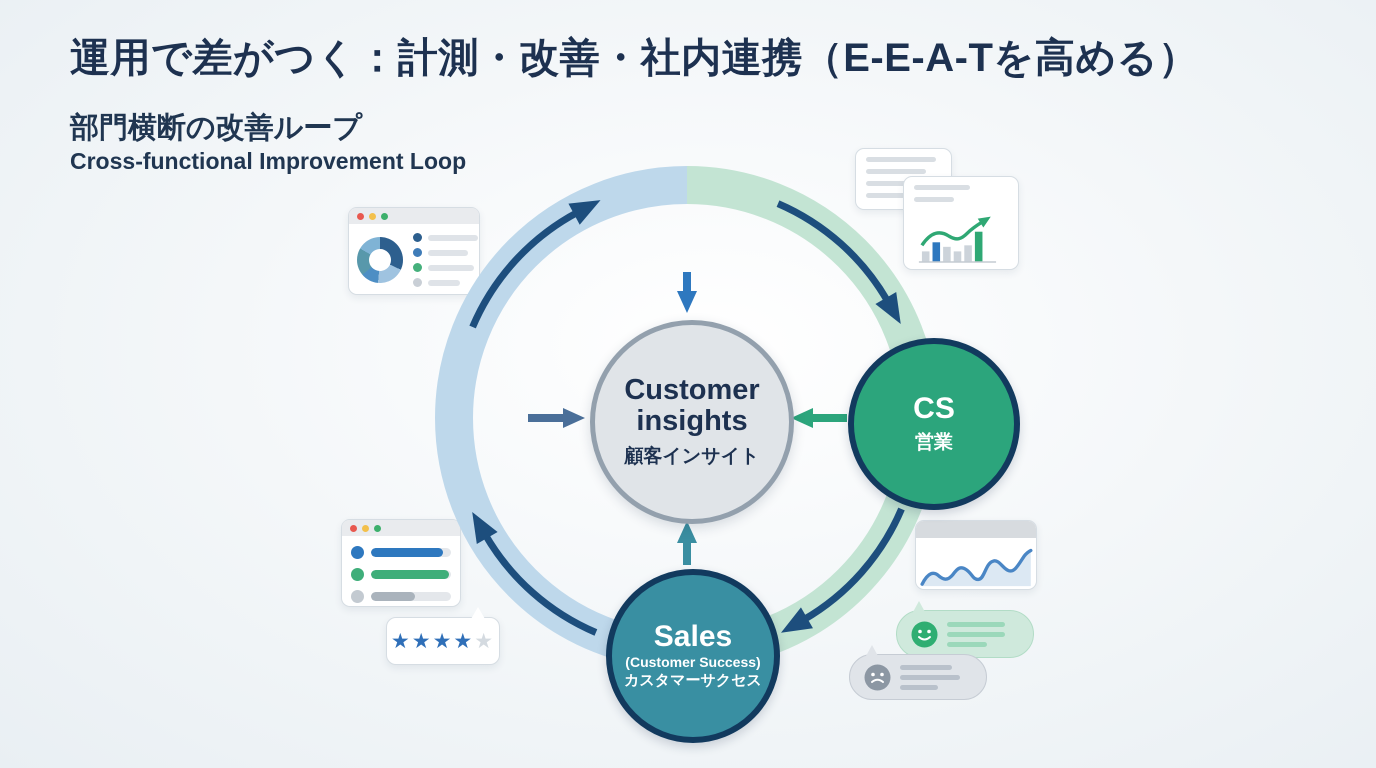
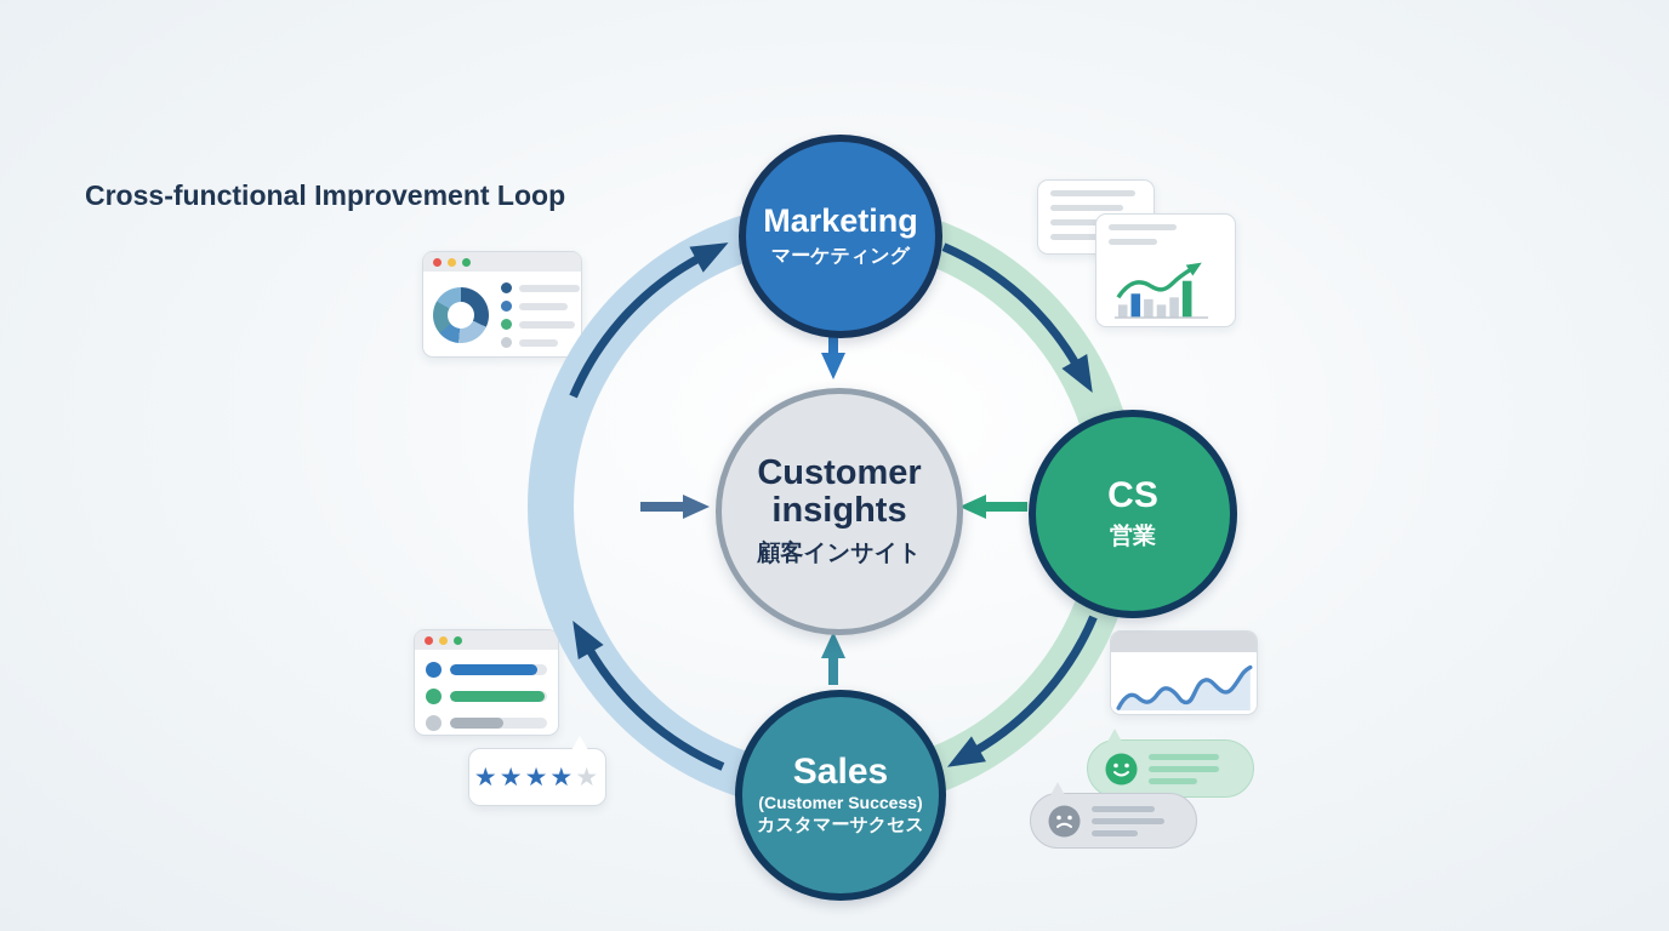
- 運用で差がつく：計測・改善・社内連携（E-E-A-Tを高める）
- 部門横断の改善ループ
  Cross-functional Improvement Loop
+ Marketing
+ マーケティング
  CS
  営業
  Sales
  (Customer Success)
  カスタマーサクセス
  Customer
  insights
  顧客インサイト
  ★★★★★
